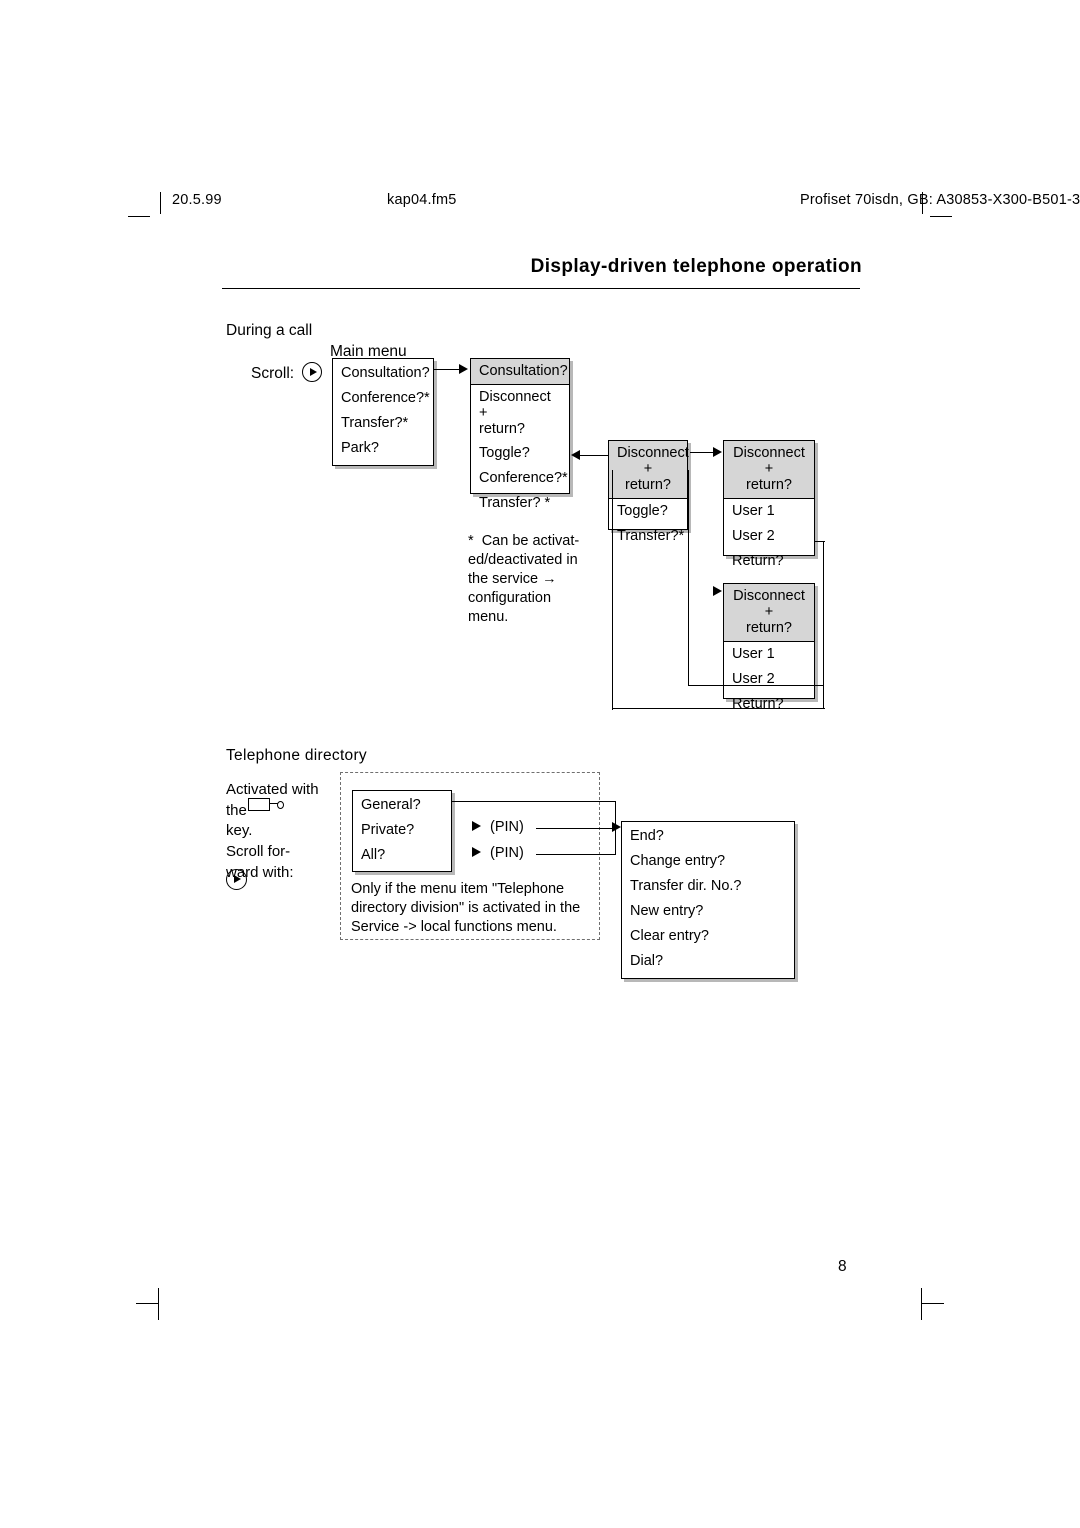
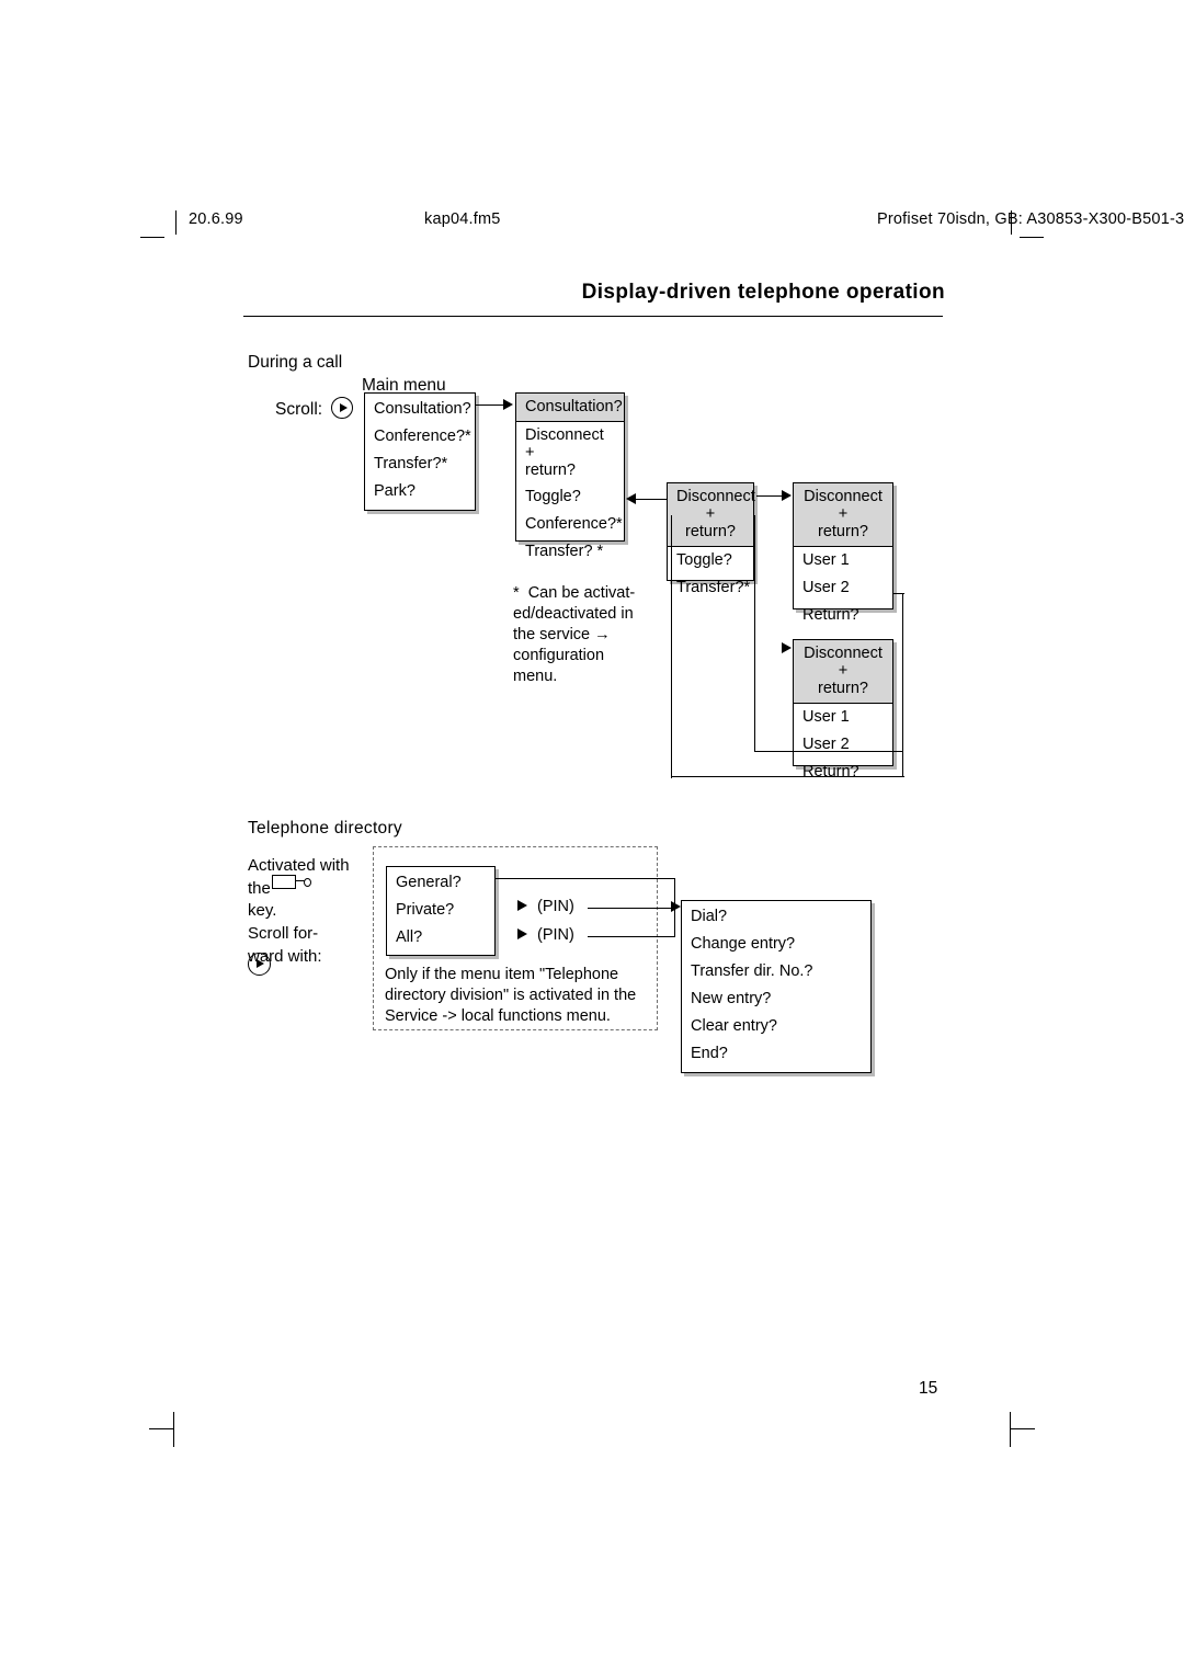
- 20.5.99
+ 20.6.99
  kap04.fm5
  Profiset 70isdn, GB: A30853-X300-B501-3
  Display-driven telephone operation
  During a call
  Main menu
  Scroll:
  Consultation?
  Conference?*
  Transfer?*
  Park?
  Consultation?
  Disconnect +
  return?
  Toggle?
  Conference?*
  Transfer? *
  Disconnect +
  return?
  Toggle?
  Transfer?*
  Disconnect +
  return?
  User 1
  User 2
  Return?
  Disconnect +
  return?
  User 1
  User 2
  Return?
  * Can be activat-
  ed/deactivated in
  the service →
  configuration
  menu.
  Telephone directory
  Activated with
  the
  key.
  Scroll for-
  ward with:
  General?
  Private?
  All?
  (PIN)
  (PIN)
  Only if the menu item "Telephone
  directory division" is activated in the
  Service -> local functions menu.
- End?
+ Dial?
  Change entry?
  Transfer dir. No.?
  New entry?
  Clear entry?
- Dial?
+ End?
- 8
+ 15
